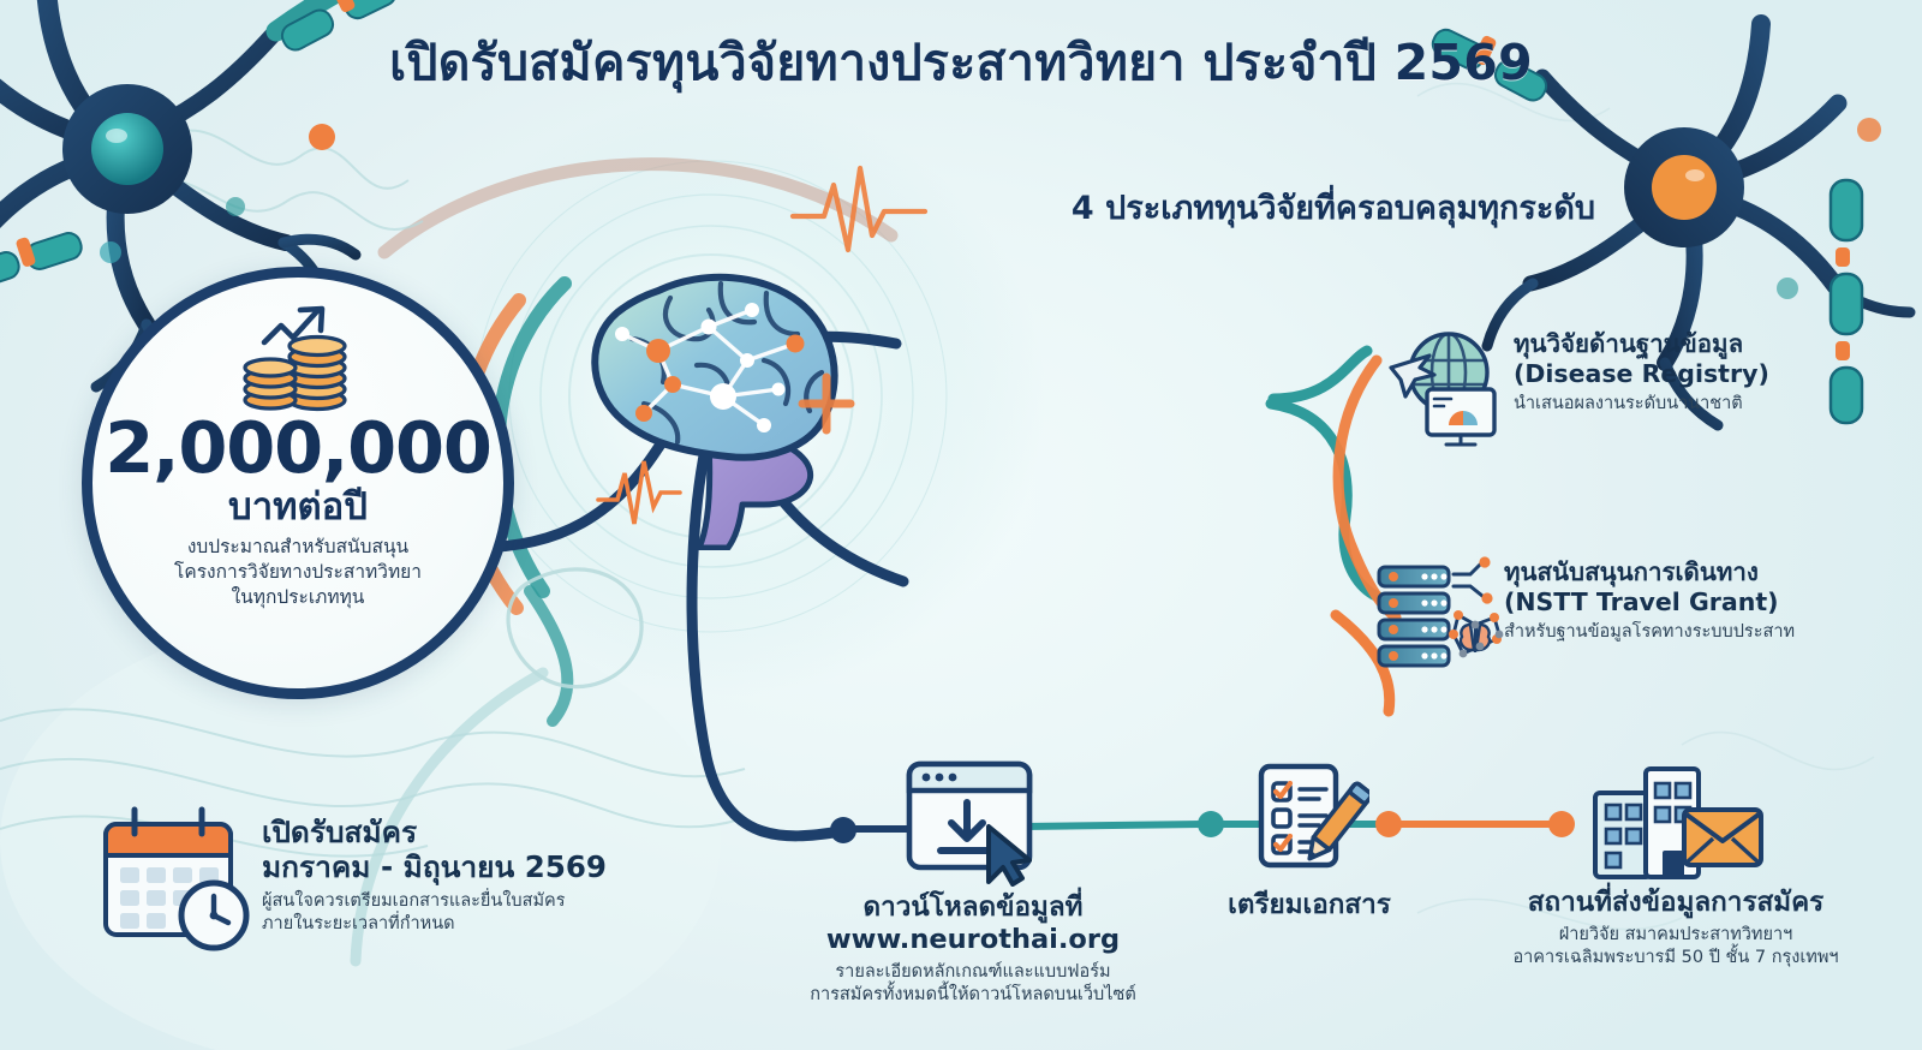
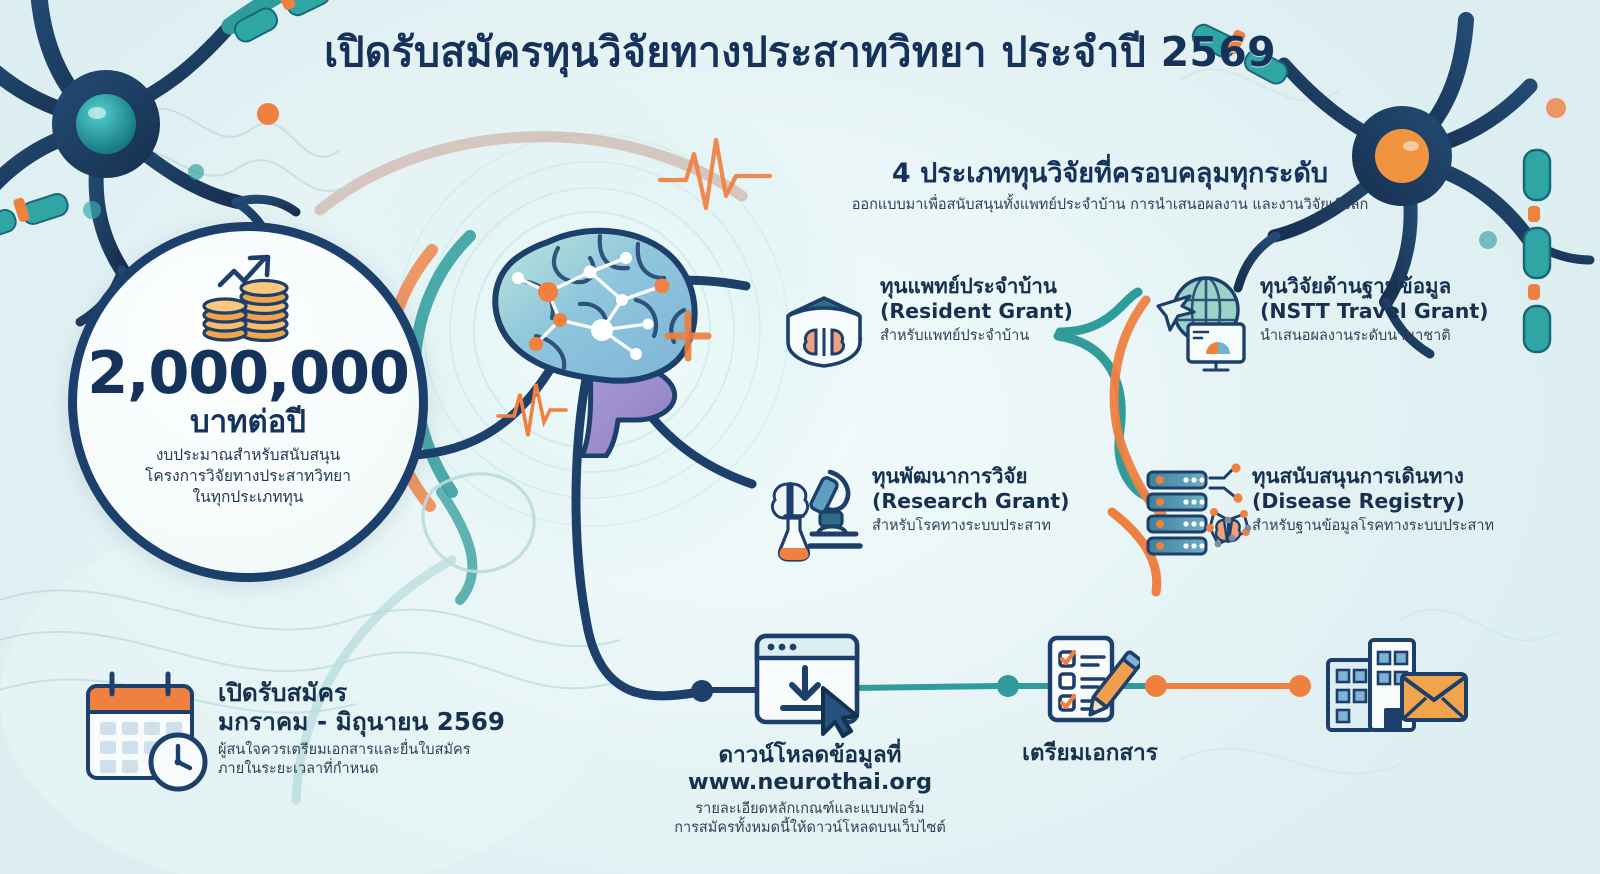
  เปิดรับสมัครทุนวิจัยทางประสาทวิทยา ประจำปี 2569
  2,000,000
  บาทต่อปี
  งบประมาณสำหรับสนับสนุน
  โครงการวิจัยทางประสาทวิทยา
  ในทุกประเภททุน
  4 ประเภททุนวิจัยที่ครอบคลุมทุกระดับ
+ ออกแบบมาเพื่อสนับสนุนทั้งแพทย์ประจำบ้าน การนำเสนอผลงาน และงานวิจัยเชิงลึก
+ ทุนแพทย์ประจำบ้าน
+ (Resident Grant)
+ สำหรับแพทย์ประจำบ้าน
  ทุนวิจัยด้านฐานข้อมูล
- (Disease Registry)
+ (NSTT Travel Grant)
  นำเสนอผลงานระดับนานาชาติ
+ ทุนพัฒนาการวิจัย
+ (Research Grant)
+ สำหรับโรคทางระบบประสาท
  ทุนสนับสนุนการเดินทาง
- (NSTT Travel Grant)
+ (Disease Registry)
  สำหรับฐานข้อมูลโรคทางระบบประสาท
  เปิดรับสมัคร
  มกราคม - มิถุนายน 2569
  ผู้สนใจควรเตรียมเอกสารและยื่นใบสมัคร
  ภายในระยะเวลาที่กำหนด
  ดาวน์โหลดข้อมูลที่
  www.neurothai.org
  รายละเอียดหลักเกณฑ์และแบบฟอร์ม
  การสมัครทั้งหมดนี้ให้ดาวน์โหลดบนเว็บไซต์
  เตรียมเอกสาร
- สถานที่ส่งข้อมูลการสมัคร
- ฝ่ายวิจัย สมาคมประสาทวิทยาฯ
- อาคารเฉลิมพระบารมี 50 ปี ชั้น 7 กรุงเทพฯ
